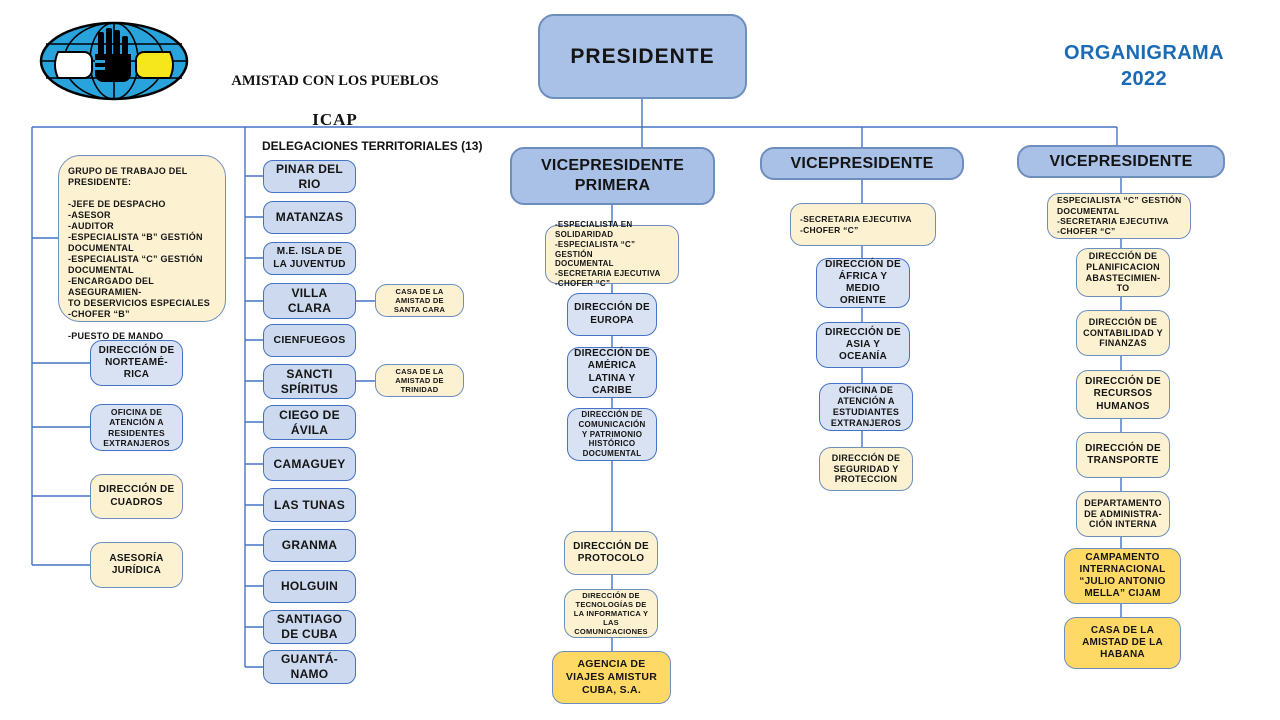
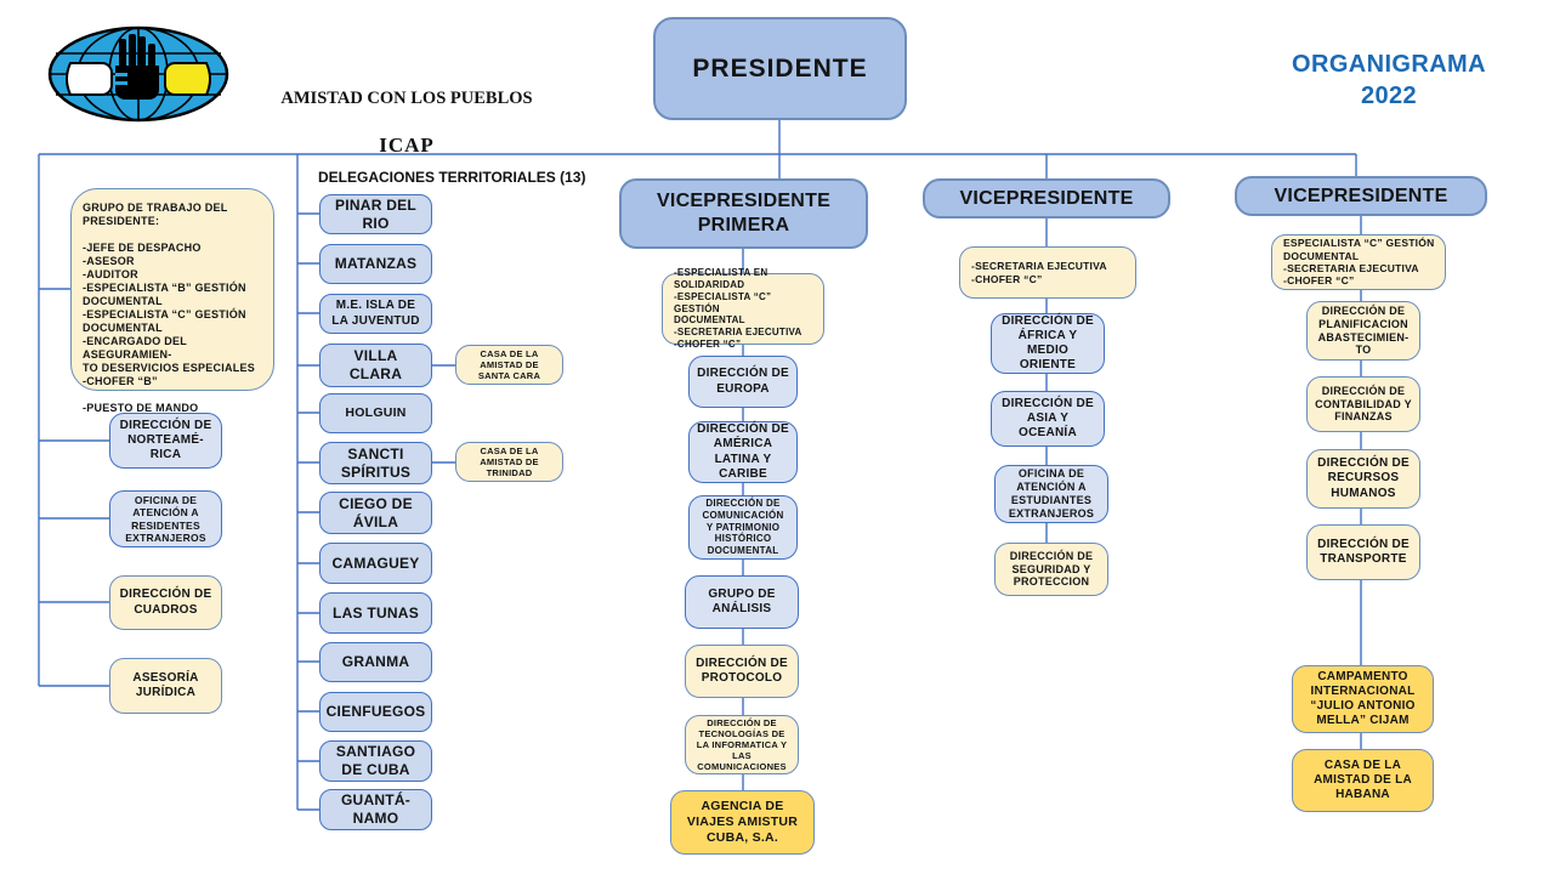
  AMISTAD CON LOS PUEBLOS
  ICAP
  PRESIDENTE
  ORGANIGRAMA
  2022
  GRUPO DE TRABAJO DEL
  PRESIDENTE:
  -JEFE DE DESPACHO
  -ASESOR
  -AUDITOR
  -ESPECIALISTA “B” GESTIÓN
  DOCUMENTAL
  -ESPECIALISTA “C” GESTIÓN
  DOCUMENTAL
  -ENCARGADO DEL ASEGURAMIEN-
  TO DESERVICIOS ESPECIALES
  -CHOFER “B”
  -PUESTO DE MANDO
  DIRECCIÓN DE
  NORTEAMÉ-
  RICA
  OFICINA DE
  ATENCIÓN A
  RESIDENTES
  EXTRANJEROS
  DIRECCIÓN DE
  CUADROS
  ASESORÍA
  JURÍDICA
  DELEGACIONES TERRITORIALES (13)
  PINAR DEL
  RIO
  MATANZAS
  M.E. ISLA DE
  LA JUVENTUD
  VILLA
  CLARA
- CIENFUEGOS
+ HOLGUIN
  SANCTI
  SPÍRITUS
  CIEGO DE
  ÁVILA
  CAMAGUEY
  LAS TUNAS
  GRANMA
- HOLGUIN
+ CIENFUEGOS
  SANTIAGO
  DE CUBA
  GUANTÁ-
  NAMO
  CASA DE LA
  AMISTAD DE
  SANTA CARA
  CASA DE LA
  AMISTAD DE
  TRINIDAD
  VICEPRESIDENTE
  PRIMERA
  -ESPECIALISTA EN
  SOLIDARIDAD
  -ESPECIALISTA “C” GESTIÓN
  DOCUMENTAL
  -SECRETARIA EJECUTIVA
  -CHOFER “C”
  DIRECCIÓN DE
  EUROPA
  DIRECCIÓN DE
  AMÉRICA
  LATINA Y
  CARIBE
  DIRECCIÓN DE
  COMUNICACIÓN
  Y PATRIMONIO
  HISTÓRICO
  DOCUMENTAL
+ GRUPO DE
+ ANÁLISIS
  DIRECCIÓN DE
  PROTOCOLO
  DIRECCIÓN DE
  TECNOLOGÍAS DE
  LA INFORMATICA Y
  LAS
  COMUNICACIONES
  AGENCIA DE
  VIAJES AMISTUR
  CUBA, S.A.
  VICEPRESIDENTE
  -SECRETARIA EJECUTIVA
  -CHOFER “C”
  DIRECCIÓN DE
  ÁFRICA Y
  MEDIO
  ORIENTE
  DIRECCIÓN DE
  ASIA Y
  OCEANÍA
  OFICINA DE
  ATENCIÓN A
  ESTUDIANTES
  EXTRANJEROS
  DIRECCIÓN DE
  SEGURIDAD Y
  PROTECCION
  VICEPRESIDENTE
  ESPECIALISTA “C” GESTIÓN
  DOCUMENTAL
  -SECRETARIA EJECUTIVA
  -CHOFER “C”
  DIRECCIÓN DE
  PLANIFICACION
  ABASTECIMIEN-
  TO
  DIRECCIÓN DE
  CONTABILIDAD Y
  FINANZAS
  DIRECCIÓN DE
  RECURSOS
  HUMANOS
  DIRECCIÓN DE
  TRANSPORTE
- DEPARTAMENTO
- DE ADMINISTRA-
- CIÓN INTERNA
  CAMPAMENTO
  INTERNACIONAL
  “JULIO ANTONIO
  MELLA” CIJAM
  CASA DE LA
  AMISTAD DE LA
  HABANA
